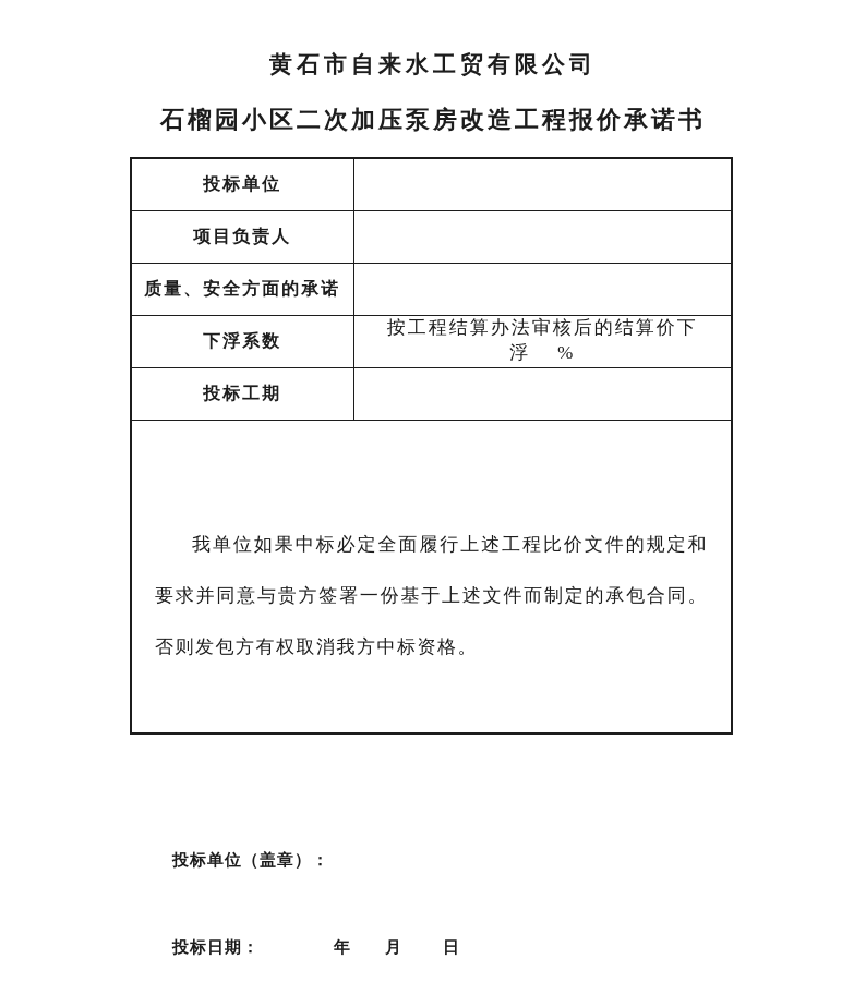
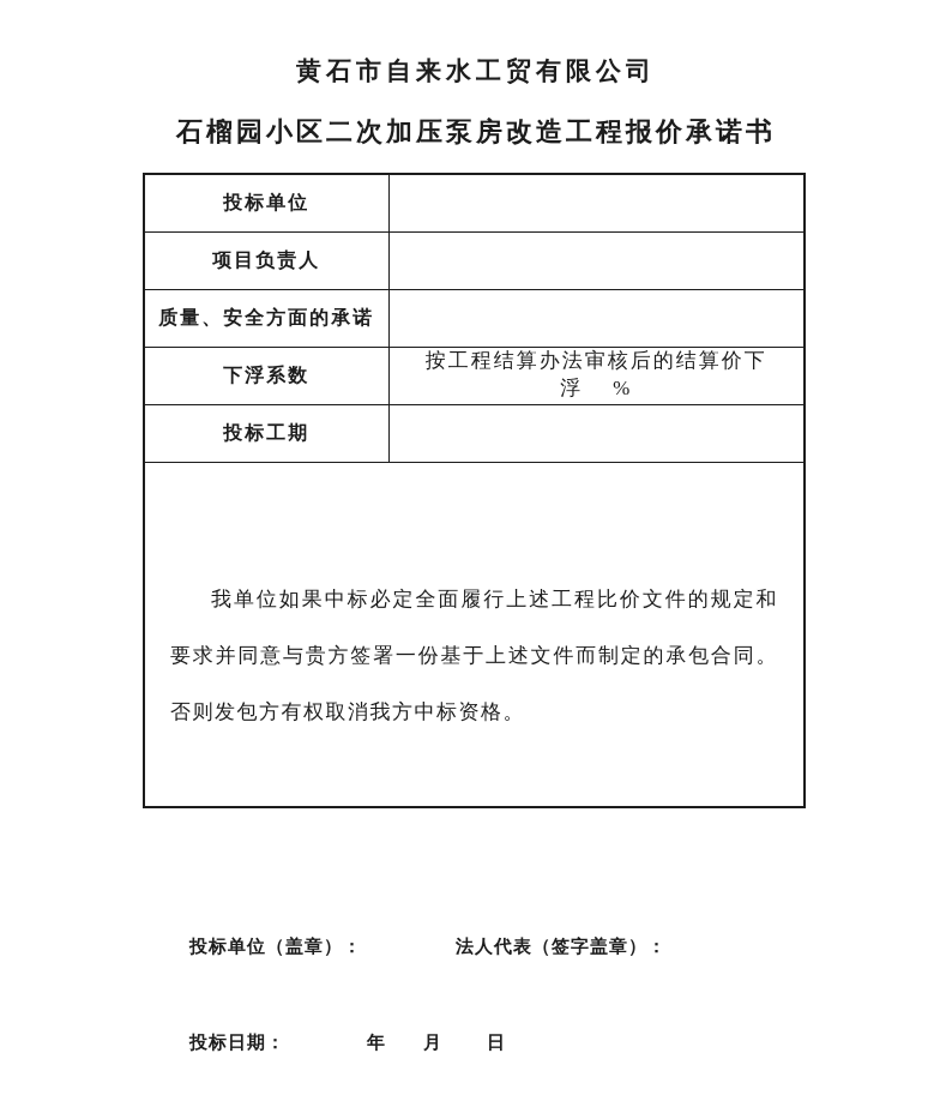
  黄石市自来水工贸有限公司
  石榴园小区二次加压泵房改造工程报价承诺书
  投标单位
  项目负责人
  质量、安全方面的承诺
  下浮系数	按工程结算办法审核后的结算价下浮 %
  投标工期
  我单位如果中标必定全面履行上述工程比价文件的规定和要求并同意与贵方签署一份基于上述文件而制定的承包合同。否则发包方有权取消我方中标资格。
  投标单位（盖章）：
+ 法人代表（签字盖章）：
  投标日期：
  年
  月
  日
